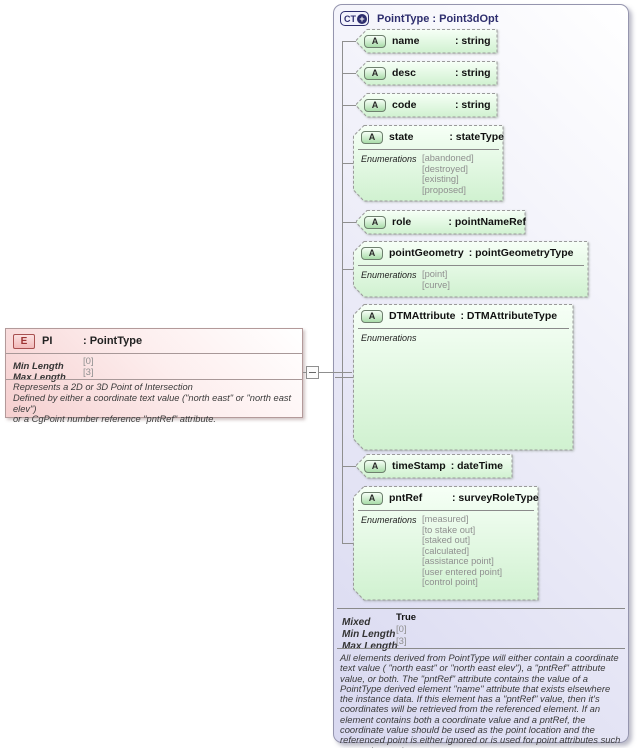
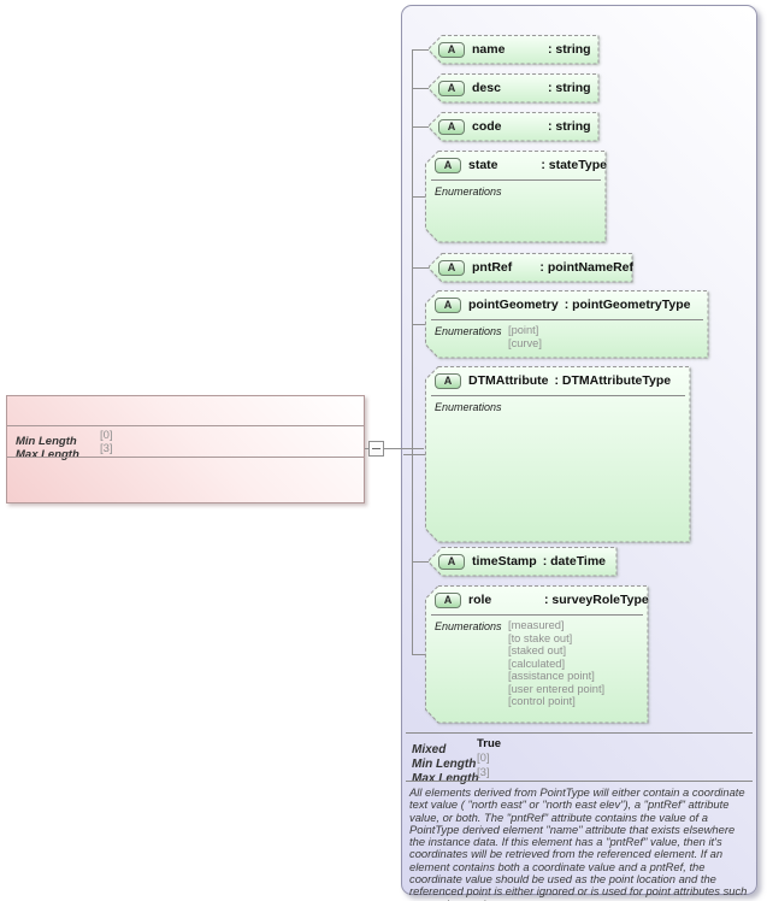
- E
- PI
- : PointType
  Min Length
  [0]
  Max Length
  [3]
- Represents a 2D or 3D Point of Intersection
- Defined by either a coordinate text value ("north east" or "north east elev")
- or a CgPoint number reference "pntRef" attribute.
- CT
- +
- PointType : Point3dOpt
  A
  name
  : string
  A
  desc
  : string
  A
  code
  : string
  A
  state
  : stateType
  Enumerations
- [abandoned]
- [destroyed]
- [existing]
- [proposed]
  A
- role
+ pntRef
  : pointNameRef
  A
  pointGeometry
  : pointGeometryType
  Enumerations
  [point]
  [curve]
  A
  DTMAttribute
  : DTMAttributeType
  Enumerations
  A
  timeStamp
  : dateTime
  A
- pntRef
+ role
  : surveyRoleType
  Enumerations
  [measured]
  [to stake out]
  [staked out]
  [calculated]
  [assistance point]
  [user entered point]
  [control point]
  Mixed
  True
  Min Length
  [0]
  Max Length
  [3]
  All elements derived from PointType will either contain a coordinate text value ( "north east" or "north east elev"), a "pntRef" attribute value, or both. The "pntRef" attribute contains the value of a PointType derived element "name" attribute that exists elsewhere the instance data. If this element has a "pntRef" value, then it's coordinates will be retrieved from the referenced element. If an element contains both a coordinate value and a pntRef, the coordinate value should be used as the point location and the referenced point is either ignored or is used for point attributes such
